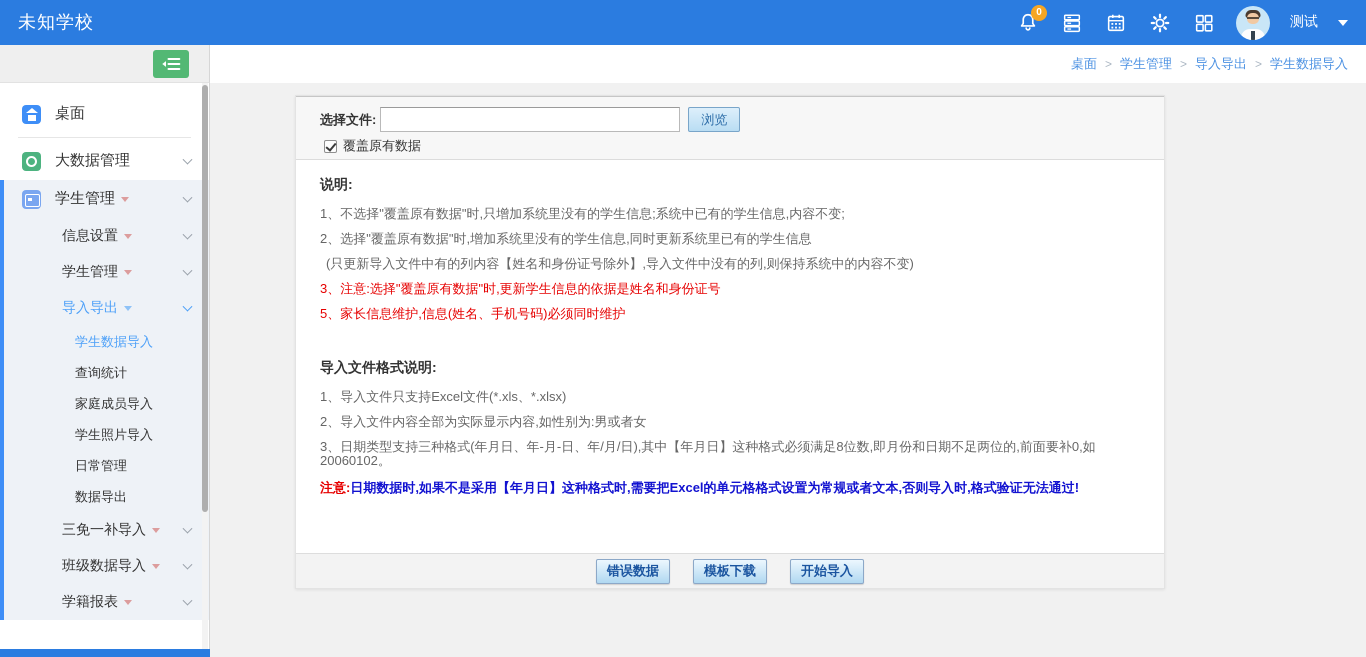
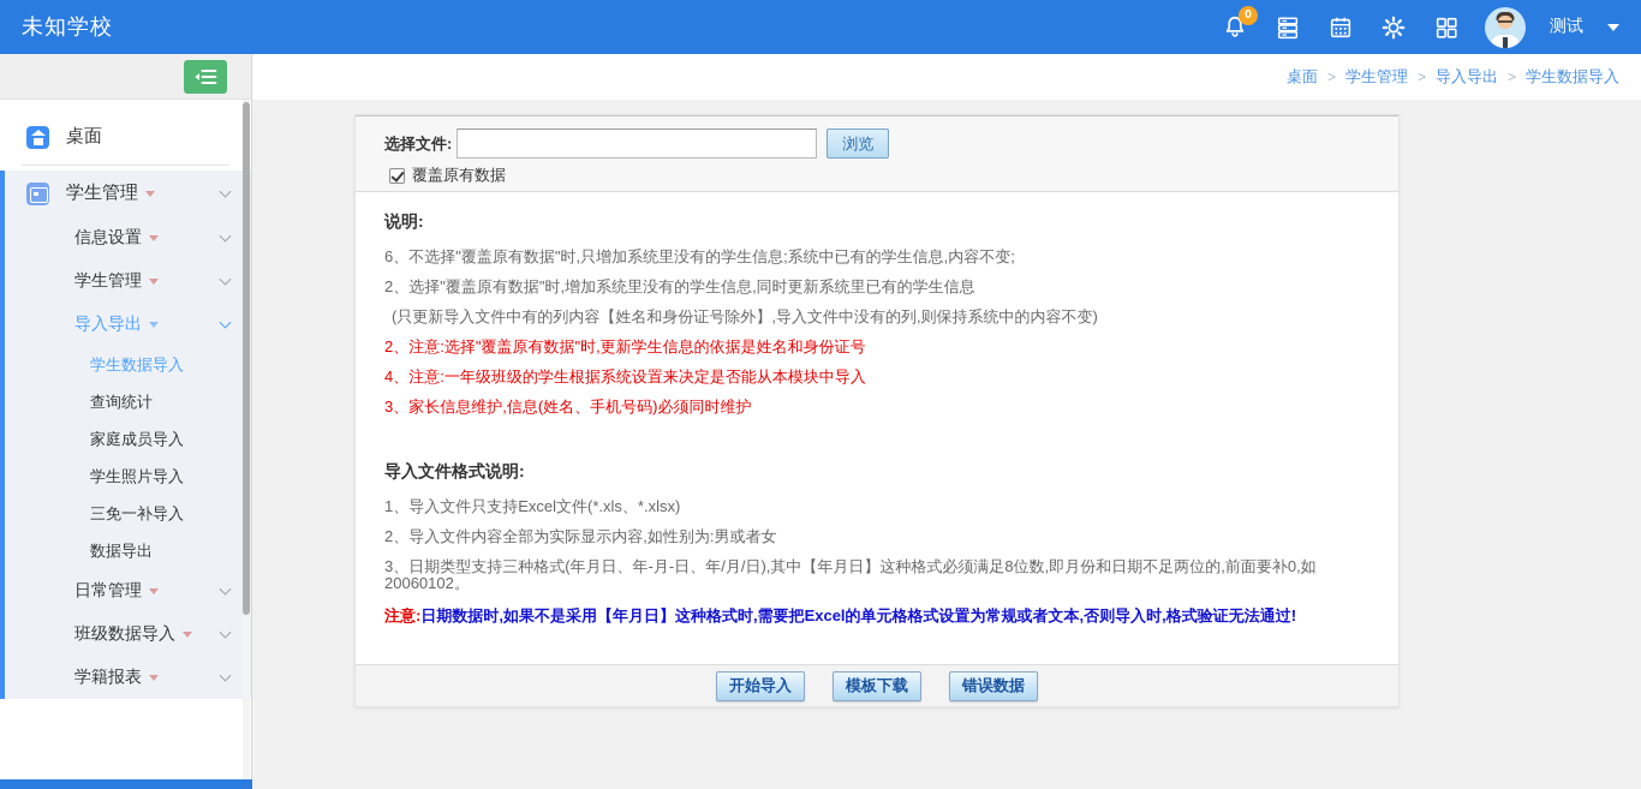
  未知学校
  0
  测试
  桌面
  >
  学生管理
  >
  导入导出
  >
  学生数据导入
  桌面
- 大数据管理
  学生管理
  信息设置
  学生管理
  导入导出
  学生数据导入
  查询统计
  家庭成员导入
  学生照片导入
- 日常管理
+ 三免一补导入
  数据导出
- 三免一补导入
+ 日常管理
  班级数据导入
  学籍报表
  选择文件:
  浏览
  覆盖原有数据
  说明:
- 1、不选择"覆盖原有数据"时,只增加系统里没有的学生信息;系统中已有的学生信息,内容不变;
+ 6、不选择"覆盖原有数据"时,只增加系统里没有的学生信息;系统中已有的学生信息,内容不变;
  2、选择"覆盖原有数据"时,增加系统里没有的学生信息,同时更新系统里已有的学生信息
  (只更新导入文件中有的列内容【姓名和身份证号除外】,导入文件中没有的列,则保持系统中的内容不变)
- 3、注意:选择"覆盖原有数据"时,更新学生信息的依据是姓名和身份证号
+ 2、注意:选择"覆盖原有数据"时,更新学生信息的依据是姓名和身份证号
+ 4、注意:一年级班级的学生根据系统设置来决定是否能从本模块中导入
- 5、家长信息维护,信息(姓名、手机号码)必须同时维护
+ 3、家长信息维护,信息(姓名、手机号码)必须同时维护
  导入文件格式说明:
  1、导入文件只支持Excel文件(*.xls、*.xlsx)
  2、导入文件内容全部为实际显示内容,如性别为:男或者女
  3、日期类型支持三种格式(年月日、年-月-日、年/月/日),其中【年月日】这种格式必须满足8位数,即月份和日期不足两位的,前面要补0,如20060102。
  注意:日期数据时,如果不是采用【年月日】这种格式时,需要把Excel的单元格格式设置为常规或者文本,否则导入时,格式验证无法通过!
- 错误数据
+ 开始导入
  模板下载
- 开始导入
+ 错误数据
